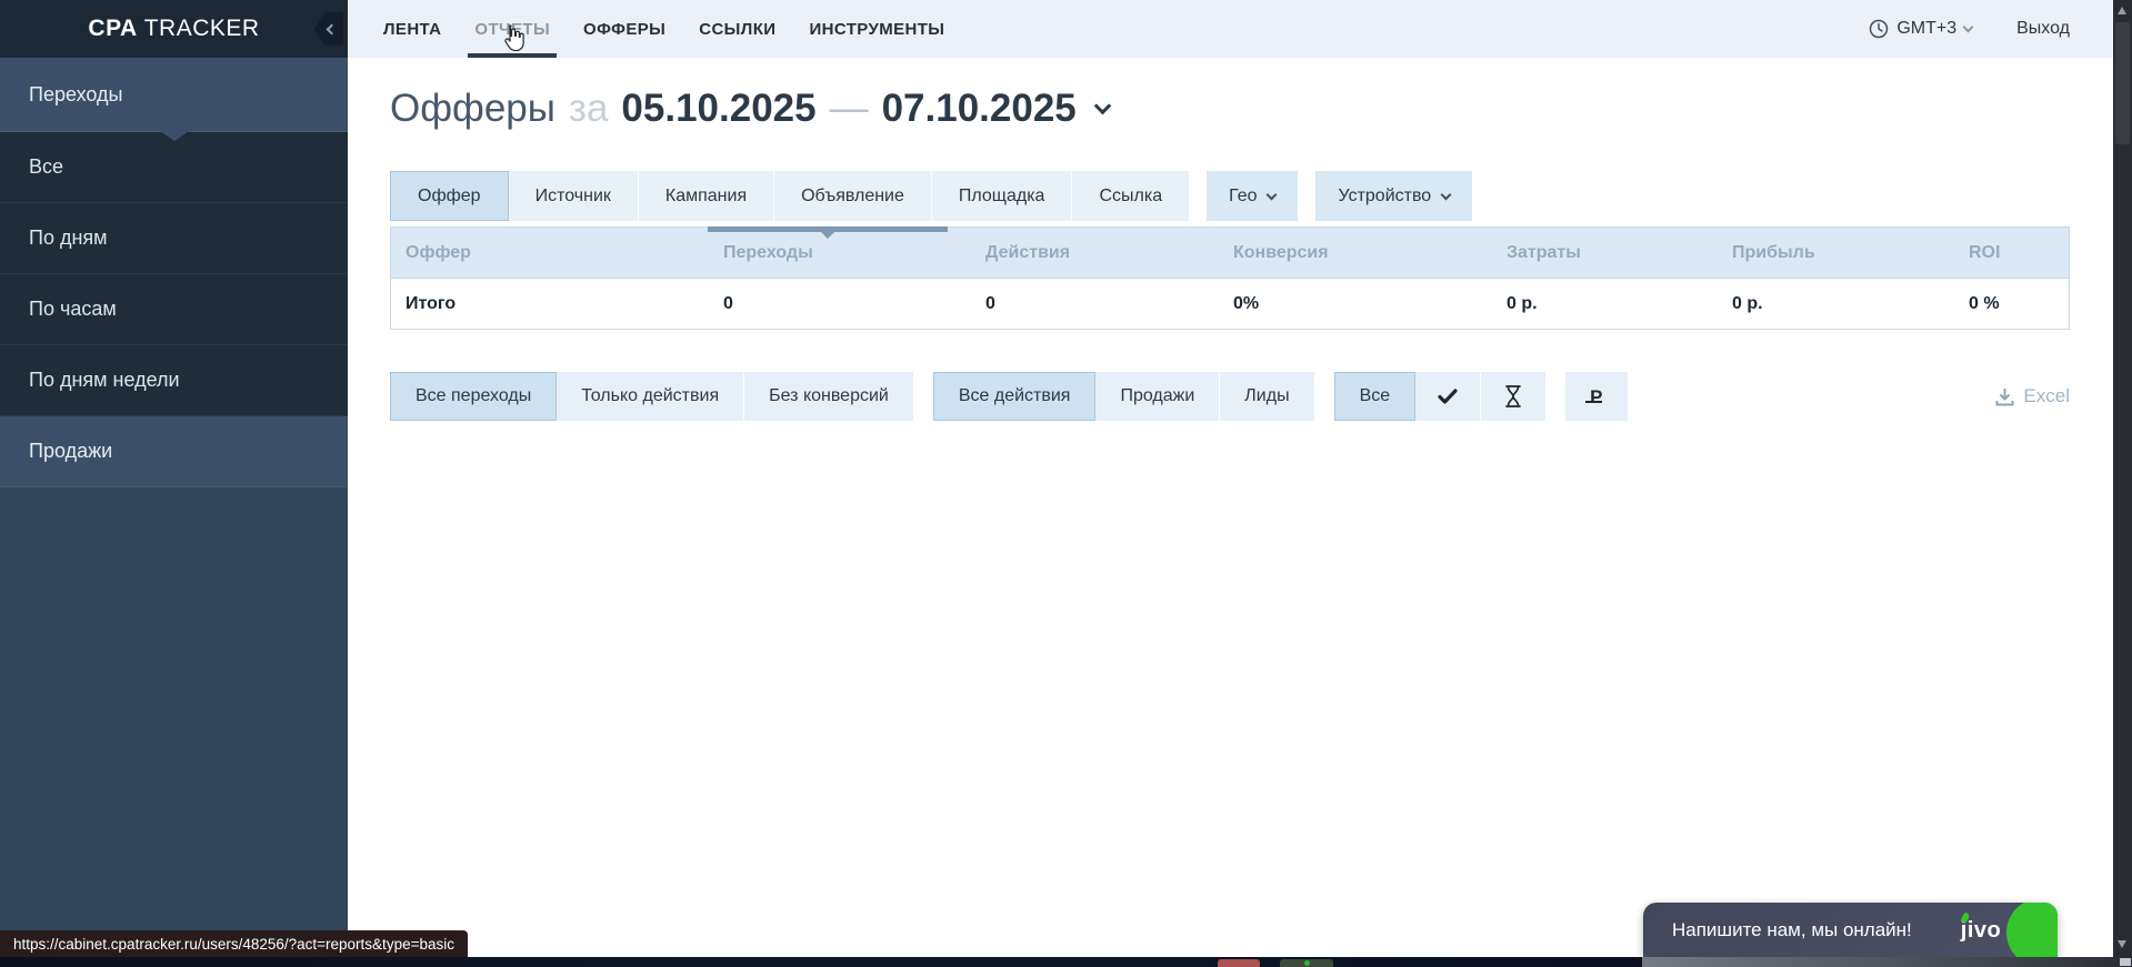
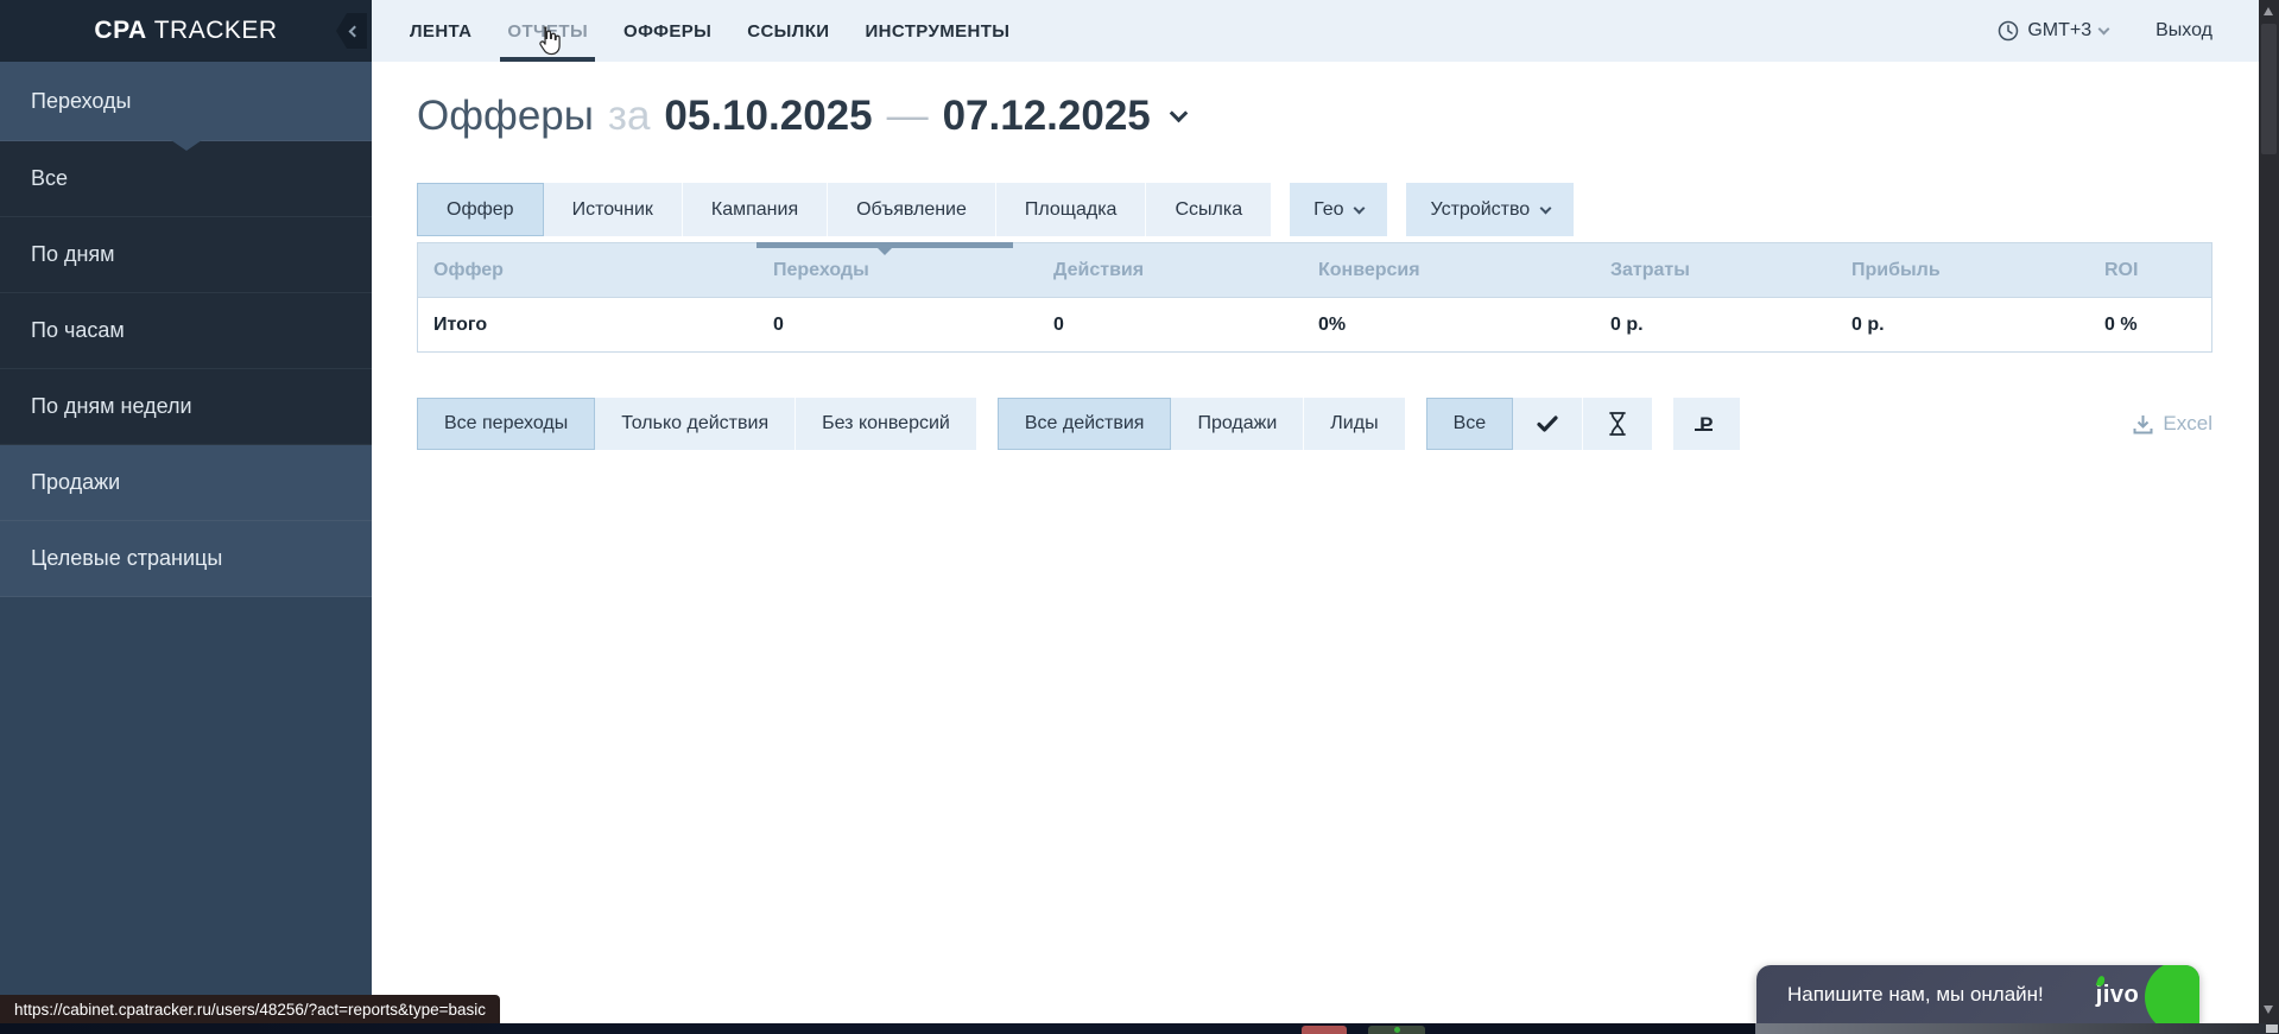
  CPA TRACKER
  Переходы
  Все
  По дням
  По часам
  По дням недели
  Продажи
+ Целевые страницы
  ЛЕНТА
  ОТЧЕТЫ
  ОФФЕРЫ
  ССЫЛКИ
  ИНСТРУМЕНТЫ
  GMT+3
  Выход
  Офферы
  за
  05.10.2025
  —
- 07.10.2025
+ 07.12.2025
  Оффер
  Источник
  Кампания
  Объявление
  Площадка
  Ссылка
  Гео
  Устройство
  Оффер
  Переходы
  Действия
  Конверсия
  Затраты
  Прибыль
  ROI
  Итого
  0
  0
  0%
  0 р.
  0 р.
  0 %
  Все переходы
  Только действия
  Без конверсий
  Все действия
  Продажи
  Лиды
  Все
  Р
  Excel
  Напишите нам, мы онлайн!
  jivo
  https://cabinet.cpatracker.ru/users/48256/?act=reports&type=basic
